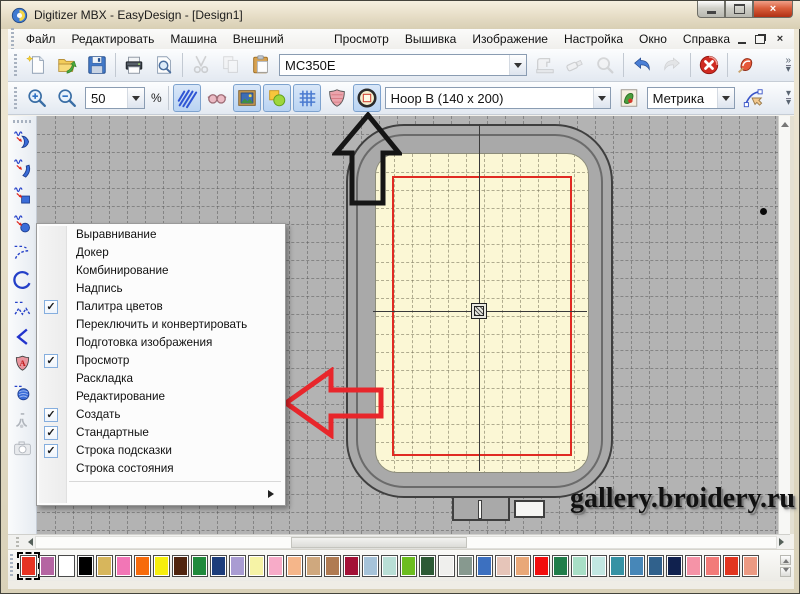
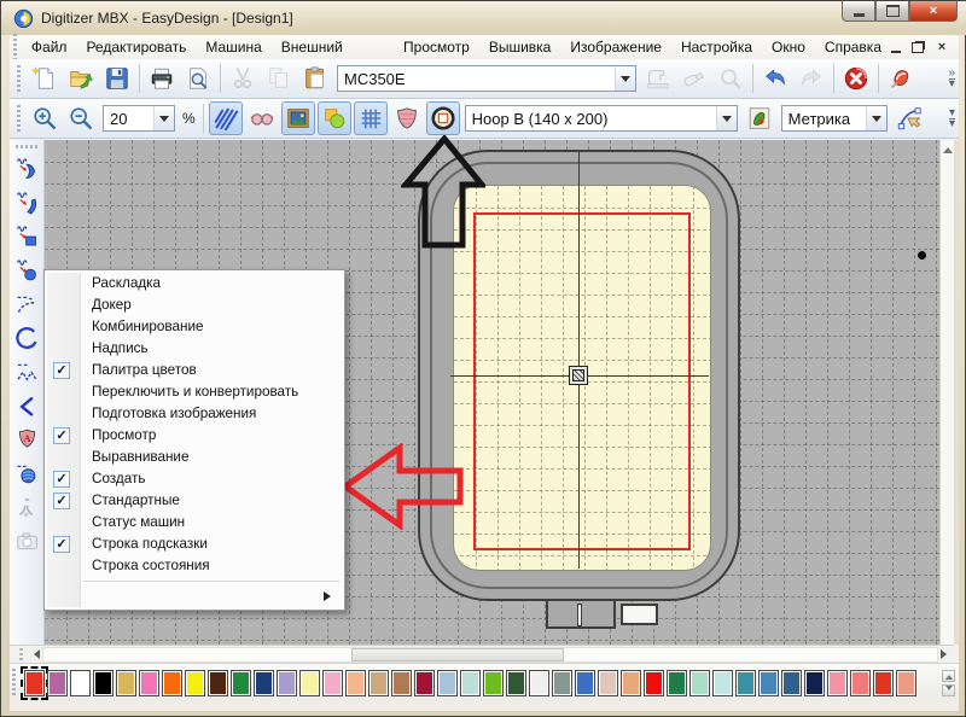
  Digitizer MBX - EasyDesign - [Design1]
  ×
  Файл
  Редактировать
  Машина
  Просмотр
  Вышивка
  Изображение
  Настройка
  Окно
  Справка
  ×
  MC350E
  »
  ▾
- 50
+ 20
  %
  Hoop B (140 x 200)
  Метрика
  ▾
  ▾
  A
- Выравнивание
+ Раскладка
  Докер
  Комбинирование
  Надпись
  ✓
  Палитра цветов
  Переключить и конвертировать
  Подготовка изображения
  ✓
  Просмотр
- Раскладка
+ Выравнивание
- Редактирование
  ✓
  Создать
  ✓
  Стандартные
+ Статус машин
  ✓
  Строка подсказки
  Строка состояния
- gallery.broidery.ru
